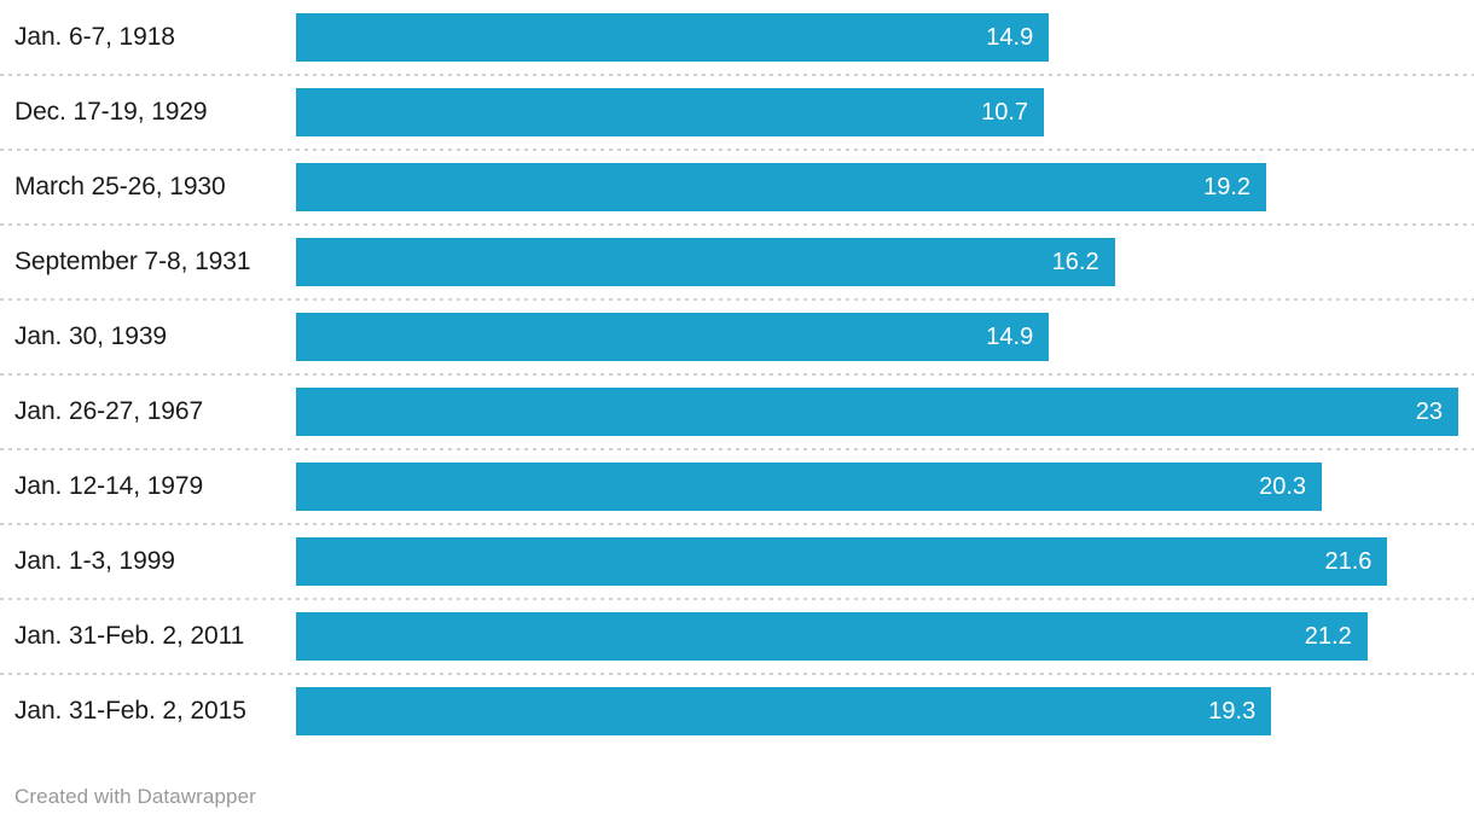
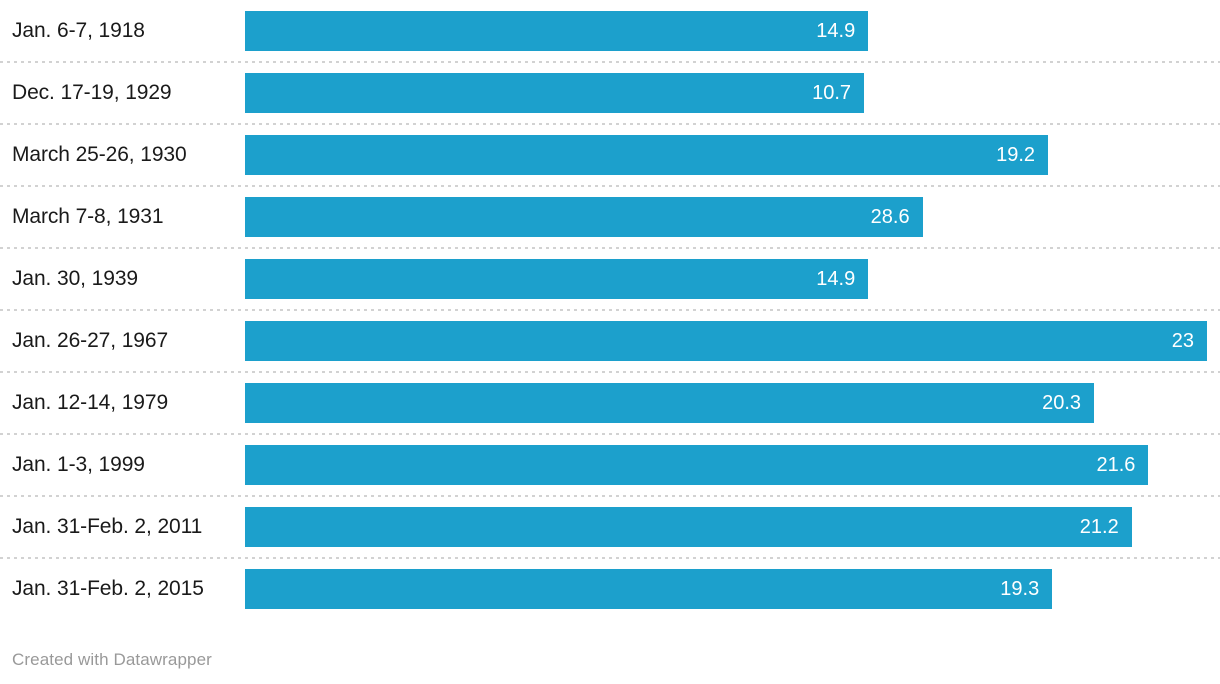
  Jan. 6-7, 1918
  14.9
  Dec. 17-19, 1929
  10.7
  March 25-26, 1930
  19.2
- September 7-8, 1931
+ March 7-8, 1931
- 16.2
+ 28.6
  Jan. 30, 1939
  14.9
  Jan. 26-27, 1967
  23
  Jan. 12-14, 1979
  20.3
  Jan. 1-3, 1999
  21.6
  Jan. 31-Feb. 2, 2011
  21.2
  Jan. 31-Feb. 2, 2015
  19.3
  Created with Datawrapper
